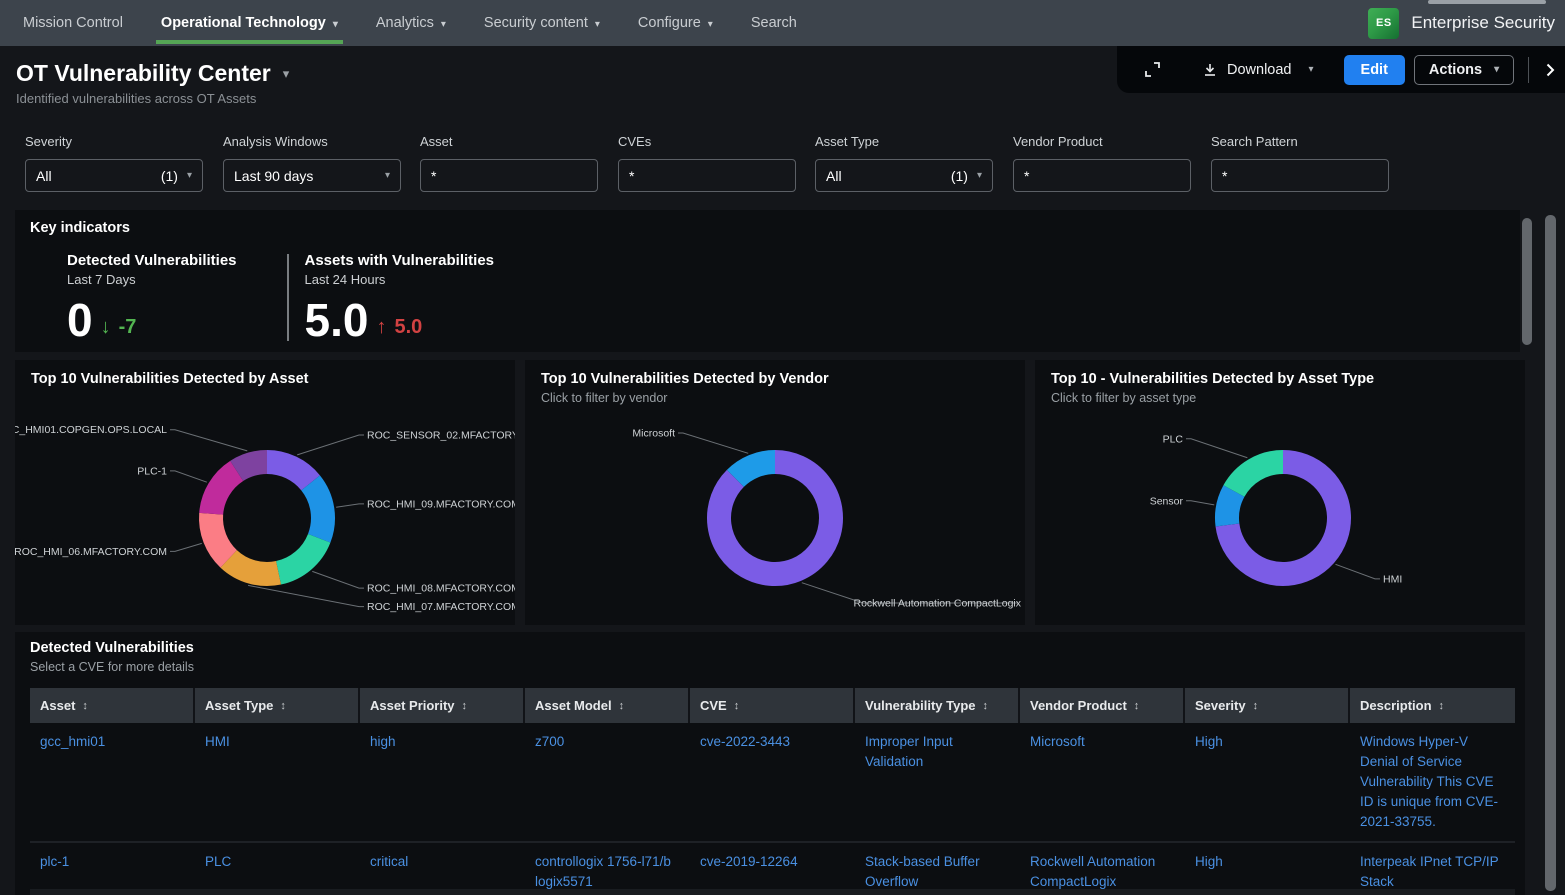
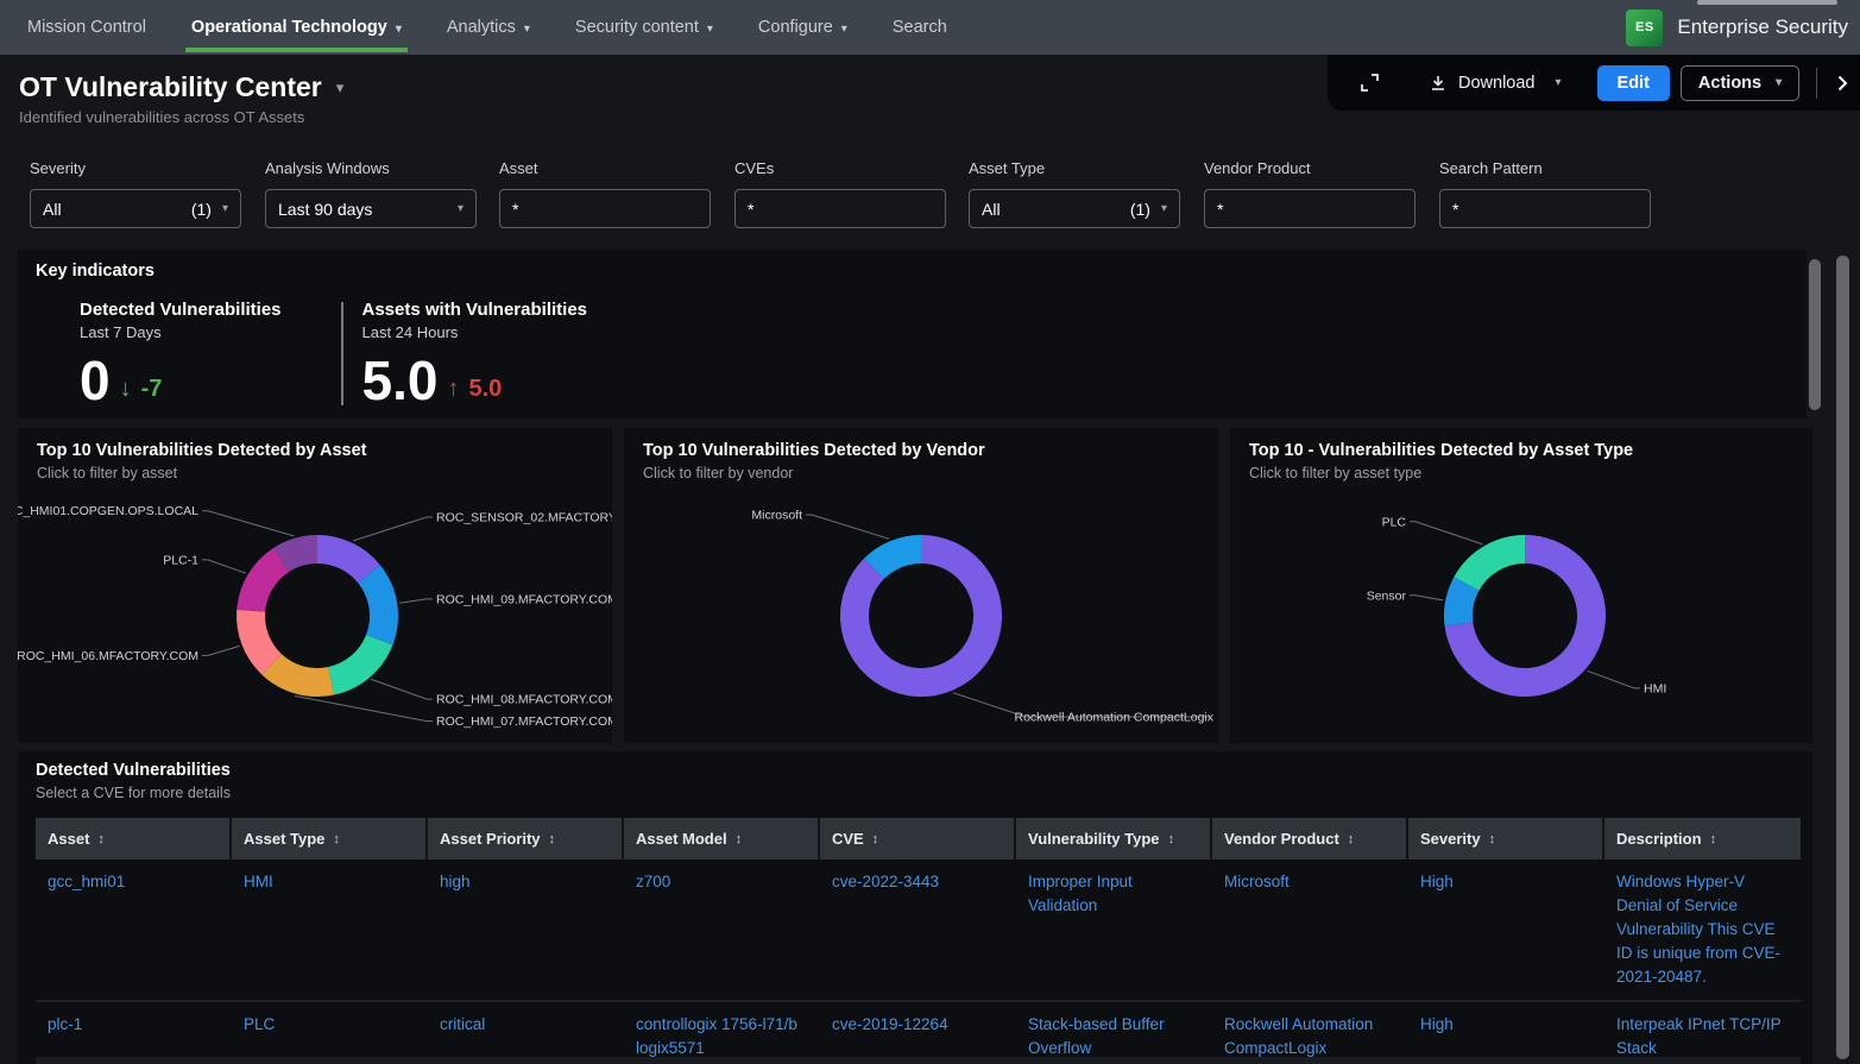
  Mission Control
  Operational Technology
  ▾
  Analytics
  ▾
  Security content
  ▾
  Configure
  ▾
  Search
  ES
  Enterprise Security
  OT Vulnerability Center
  ▾
  Identified vulnerabilities across OT Assets
  Download
  ▾
  Edit
  Actions
  ▾
  Severity
  All
  (1)
  ▾
  Analysis Windows
  Last 90 days
  ▾
  Asset
  *
  CVEs
  *
  Asset Type
  All
  (1)
  ▾
  Vendor Product
  *
  Search Pattern
  *
  Key indicators
  Detected Vulnerabilities
  Last 7 Days
  0
  ↓
  -7
  Assets with Vulnerabilities
  Last 24 Hours
  5.0
  ↑
  5.0
  Top 10 Vulnerabilities Detected by Asset
+ Click to filter by asset
  ROC_SENSOR_02.MFACTORY
  ROC_HMI_09.MFACTORY.CO
  ROC_HMI_08.MFACTORY.CO
  ROC_HMI_07.MFACTORY.CO
  ROC_HMI_06.MFACTORY.COM
  PLC-1
  C_HMI01.COPGEN.OPS.LOCAL
  Top 10 Vulnerabilities Detected by Vendor
  Click to filter by vendor
  Rockwell Automation CompactLogix
  Microsoft
  Top 10 - Vulnerabilities Detected by Asset Type
  Click to filter by asset type
  HMI
  Sensor
  PLC
  Detected Vulnerabilities
  Select a CVE for more details
  Asset
  ↕
  Asset Type
  ↕
  Asset Priority
  ↕
  Asset Model
  ↕
  CVE
  ↕
  Vulnerability Type
  ↕
  Vendor Product
  ↕
  Severity
  ↕
  Description
  ↕
  gcc_hmi01
  HMI
  high
  z700
  cve-2022-3443
  Improper Input Validation
  Microsoft
  High
- Windows Hyper-V Denial of Service Vulnerability This CVE ID is unique from CVE-2021-33755.
+ Windows Hyper-V Denial of Service Vulnerability This CVE ID is unique from CVE-2021-20487.
  plc-1
  PLC
  critical
  controllogix 1756-l71/b logix5571
  cve-2019-12264
  Stack-based Buffer Overflow
  Rockwell Automation CompactLogix
  High
  Interpeak IPnet TCP/IP Stack
